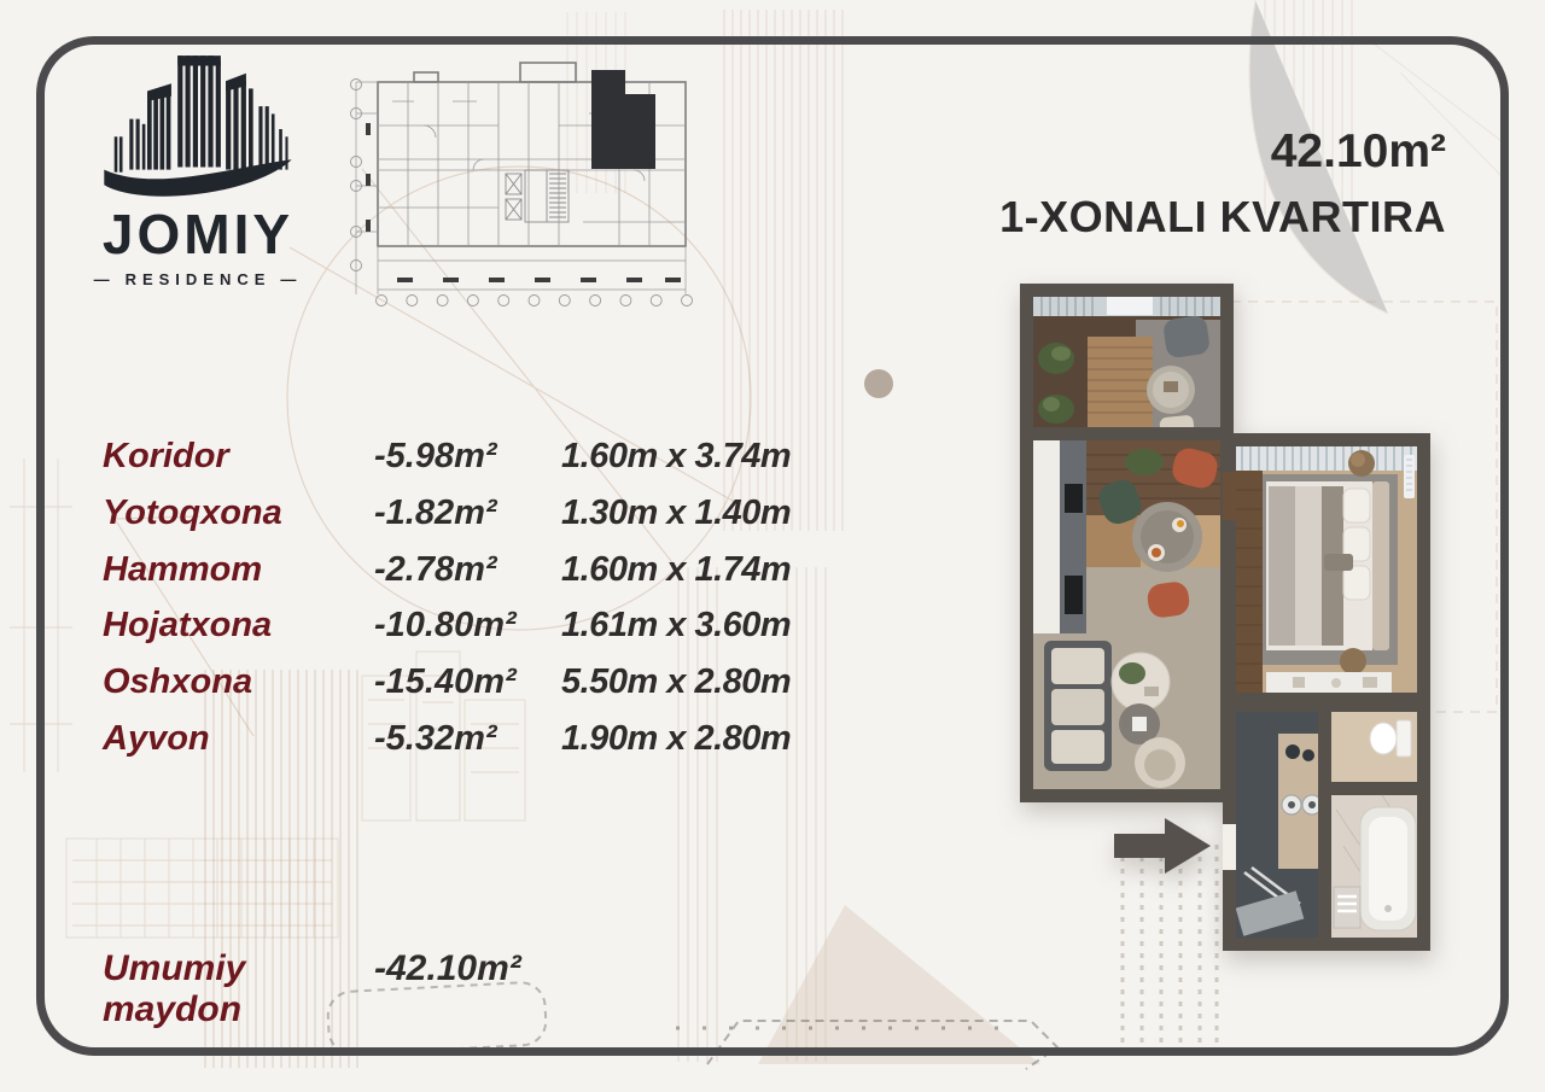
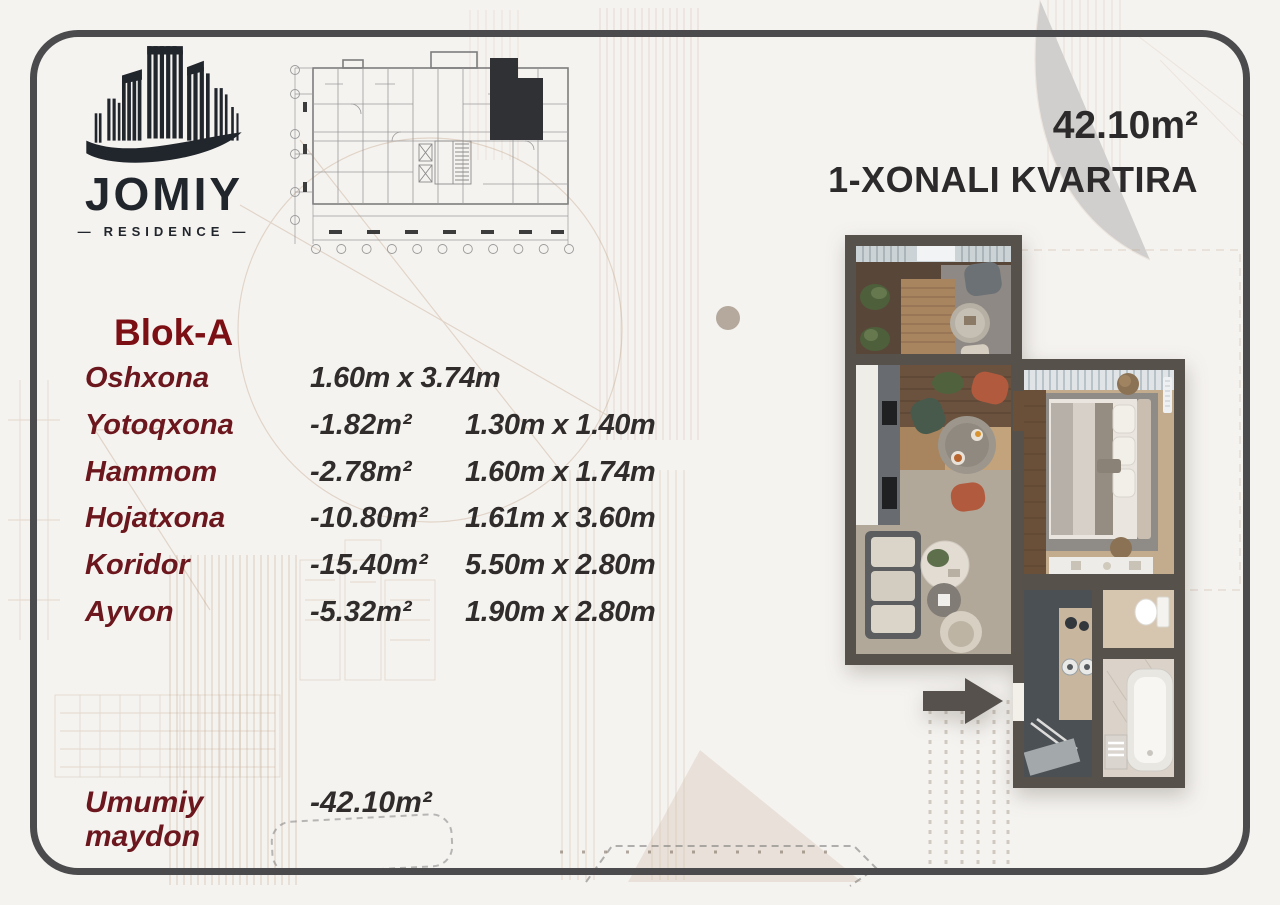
  JOMIY
  —
  RESIDENCE
  —
  42.10m²
  1-XONALI KVARTIRA
+ Blok-A
- Koridor
+ Oshxona
- -5.98m²
  1.60m x 3.74m
  Yotoqxona
  -1.82m²
  1.30m x 1.40m
  Hammom
  -2.78m²
  1.60m x 1.74m
  Hojatxona
  -10.80m²
  1.61m x 3.60m
- Oshxona
+ Koridor
  -15.40m²
  5.50m x 2.80m
  Ayvon
  -5.32m²
  1.90m x 2.80m
  Umumiy maydon
  -42.10m²
